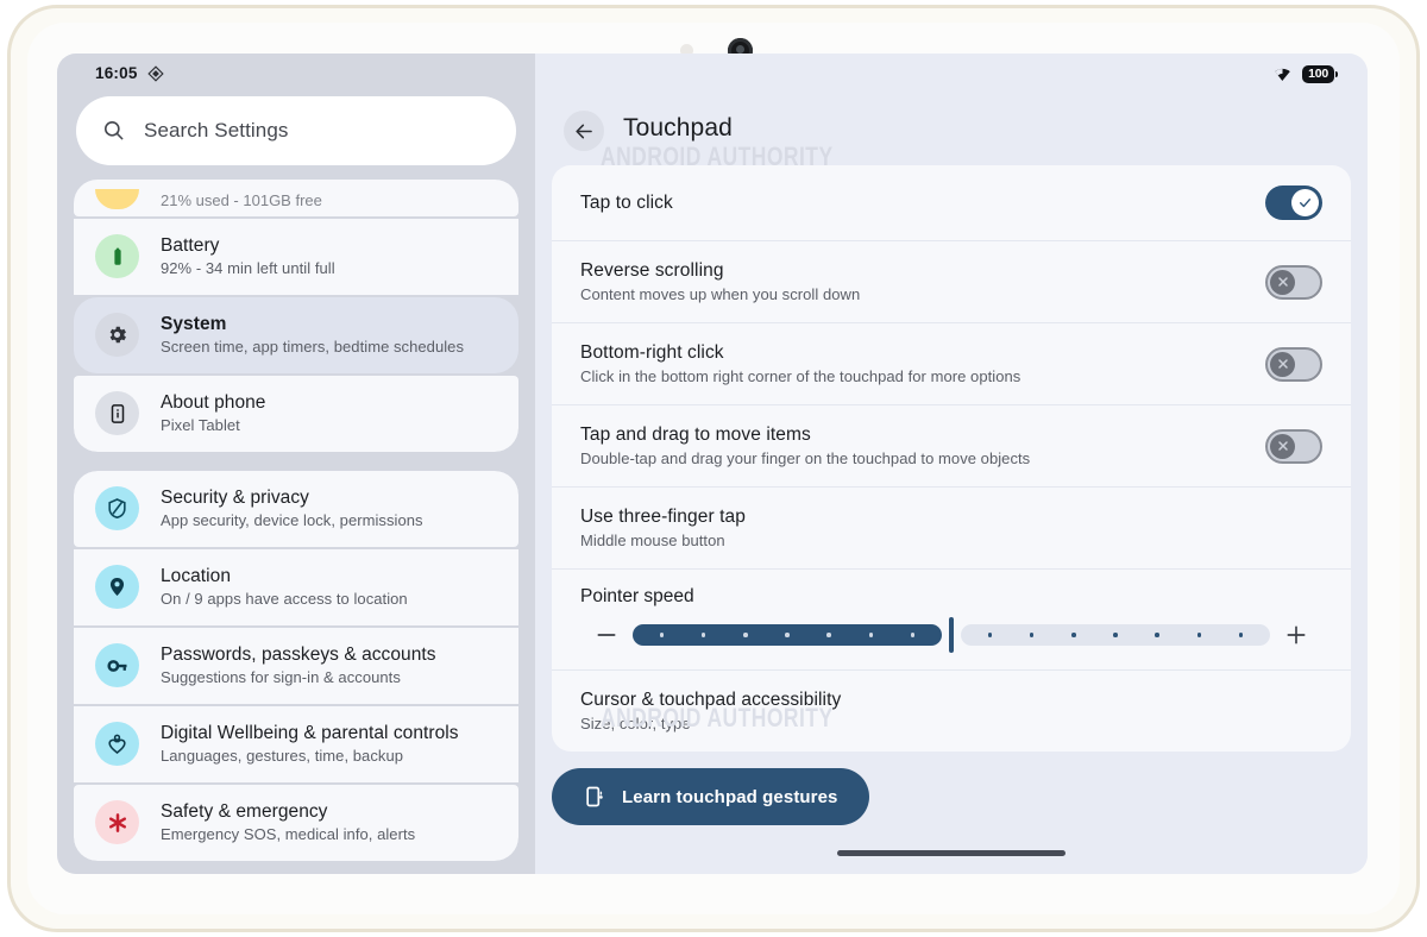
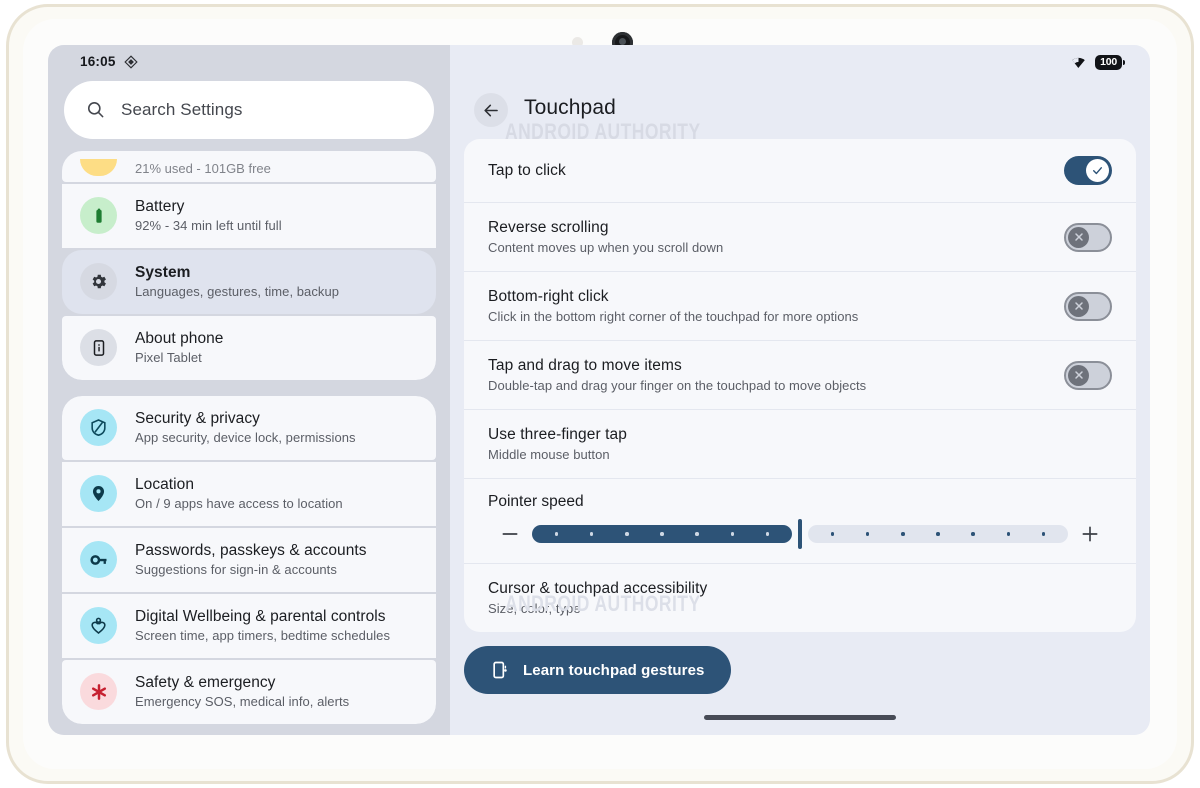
  16:05
  Search Settings
  21% used - 101GB free
  Battery
  92% - 34 min left until full
  System
- Screen time, app timers, bedtime schedules
+ Languages, gestures, time, backup
  About phone
  Pixel Tablet
  Security & privacy
  App security, device lock, permissions
  Location
  On / 9 apps have access to location
  Passwords, passkeys & accounts
  Suggestions for sign-in & accounts
  Digital Wellbeing & parental controls
- Languages, gestures, time, backup
+ Screen time, app timers, bedtime schedules
  Safety & emergency
  Emergency SOS, medical info, alerts
  100
  Touchpad
  ANDROID AUTHORITY
  Tap to click
  Reverse scrolling
  Content moves up when you scroll down
  Bottom-right click
  Click in the bottom right corner of the touchpad for more options
  Tap and drag to move items
  Double-tap and drag your finger on the touchpad to move objects
  Use three-finger tap
  Middle mouse button
  Pointer speed
  Cursor & touchpad accessibility
  Size, color, type
  ANDROID AUTHORITY
  Learn touchpad gestures
